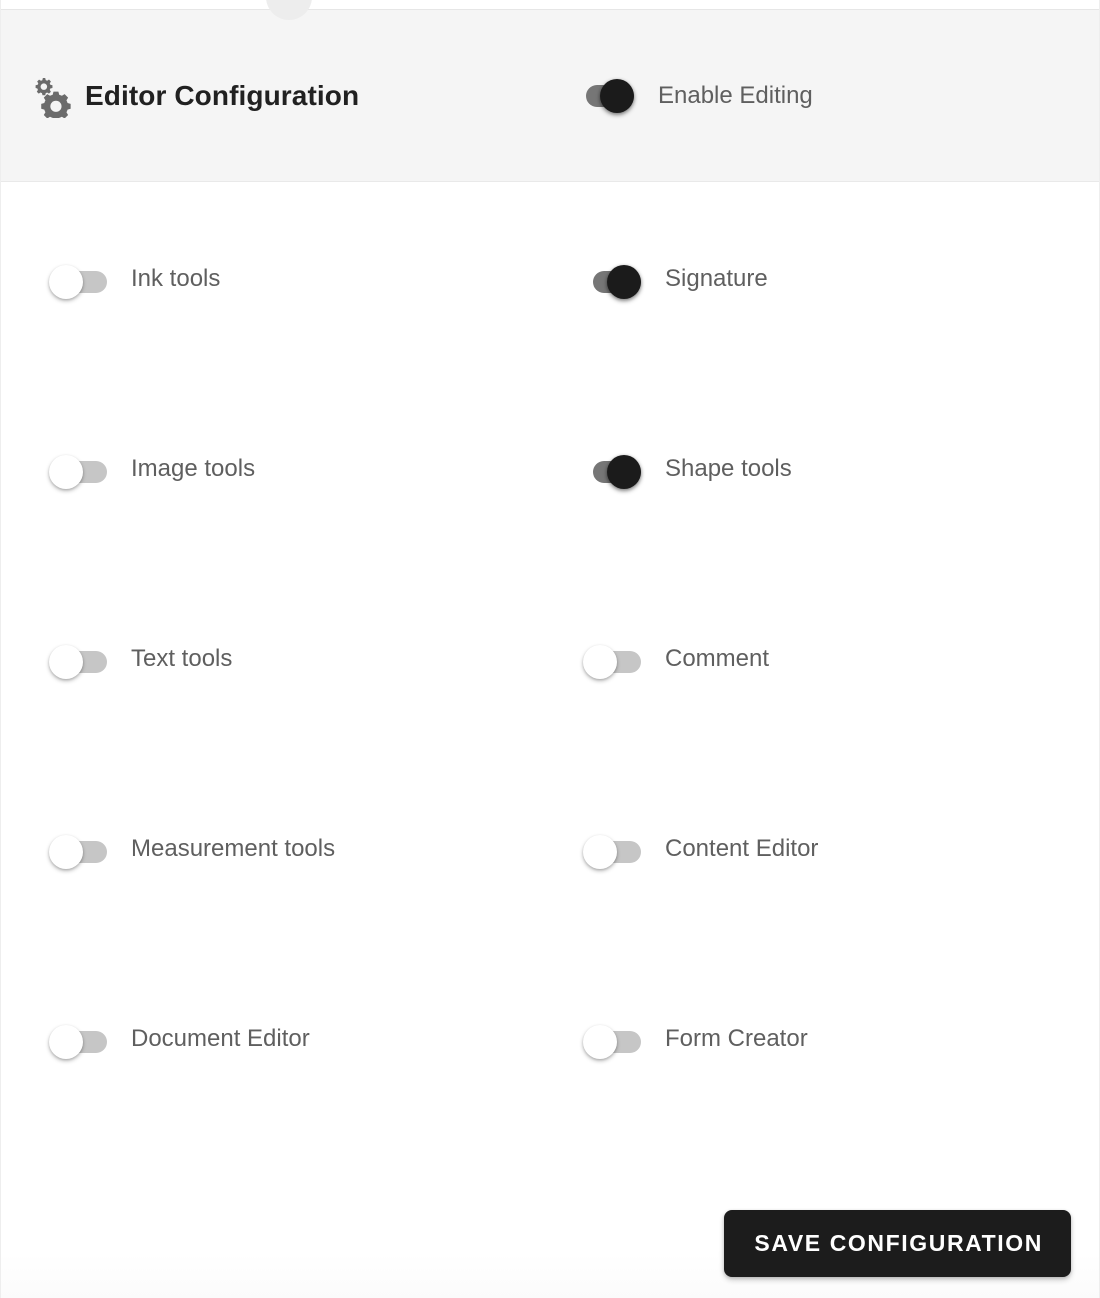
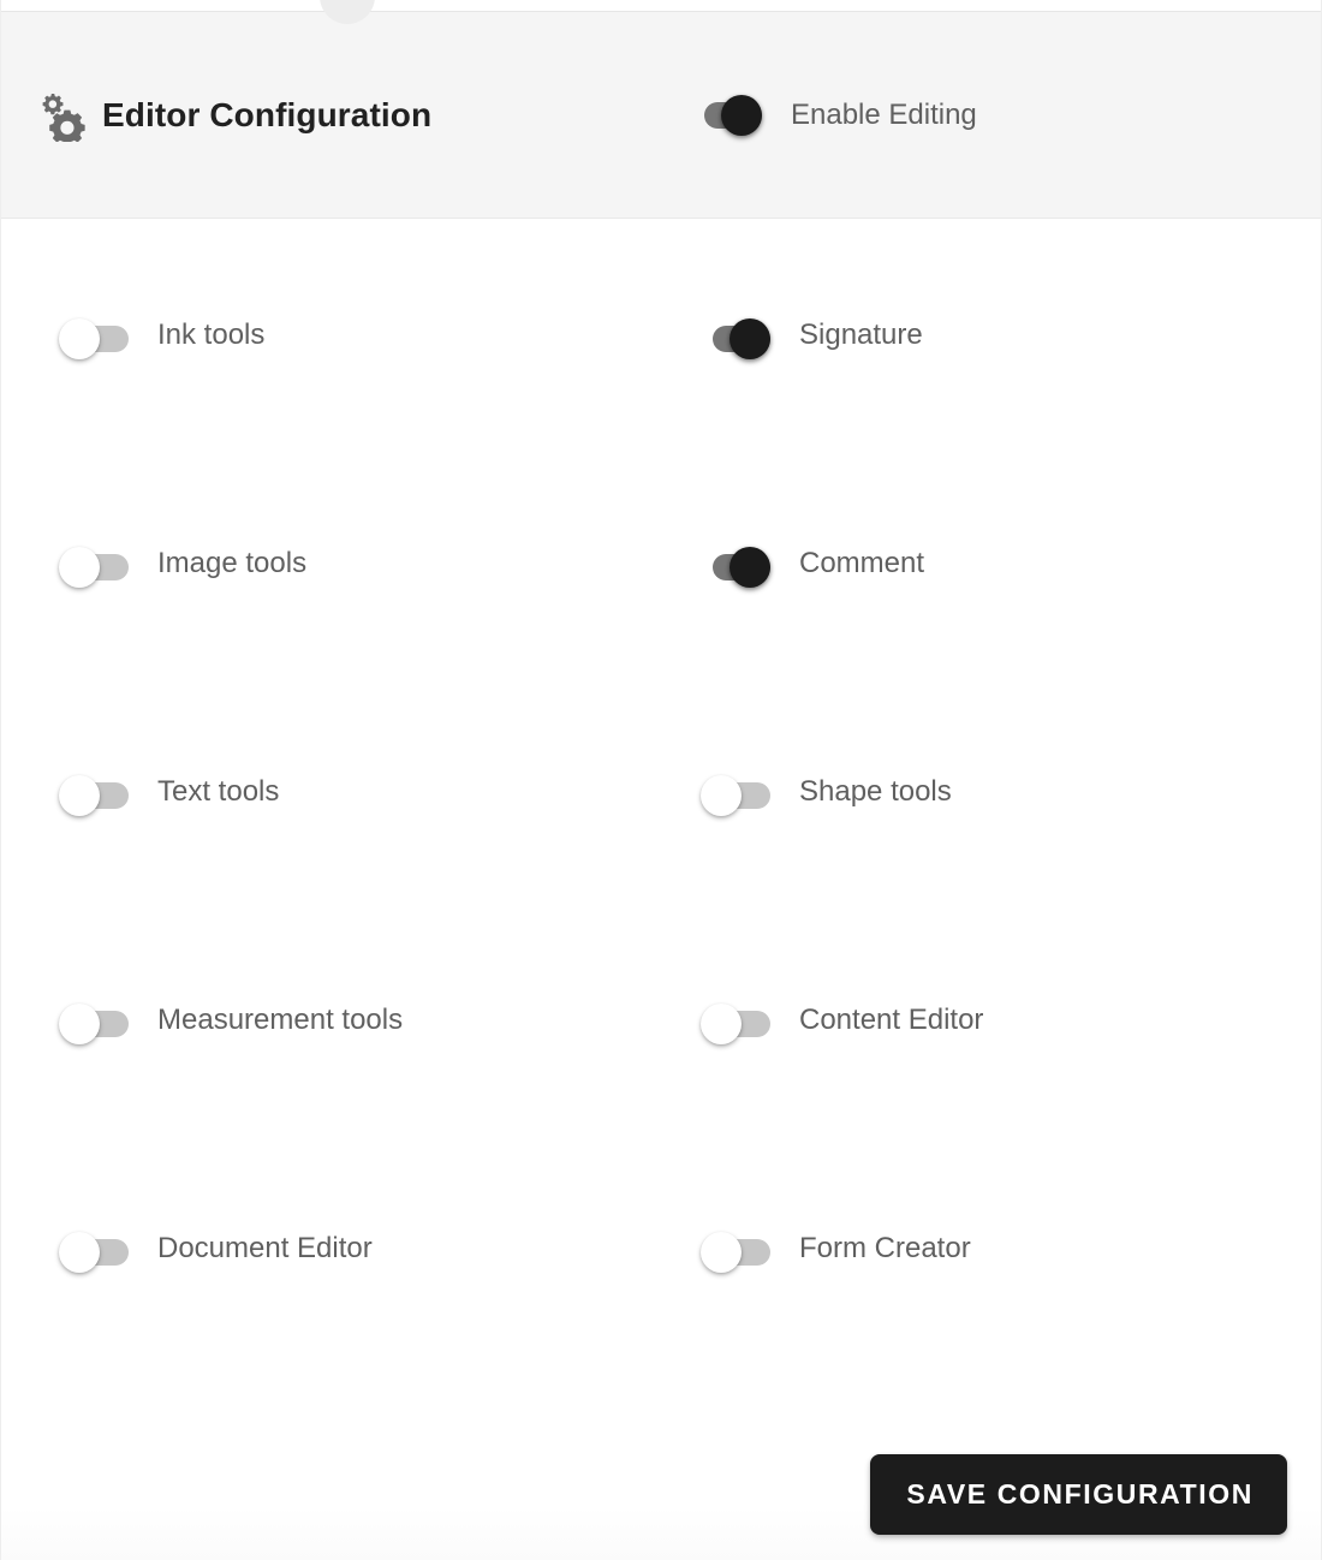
  Editor Configuration
  Enable Editing
  Ink tools
  Signature
  Image tools
- Shape tools
+ Comment
  Text tools
- Comment
+ Shape tools
  Measurement tools
  Content Editor
  Document Editor
  Form Creator
  SAVE CONFIGURATION
